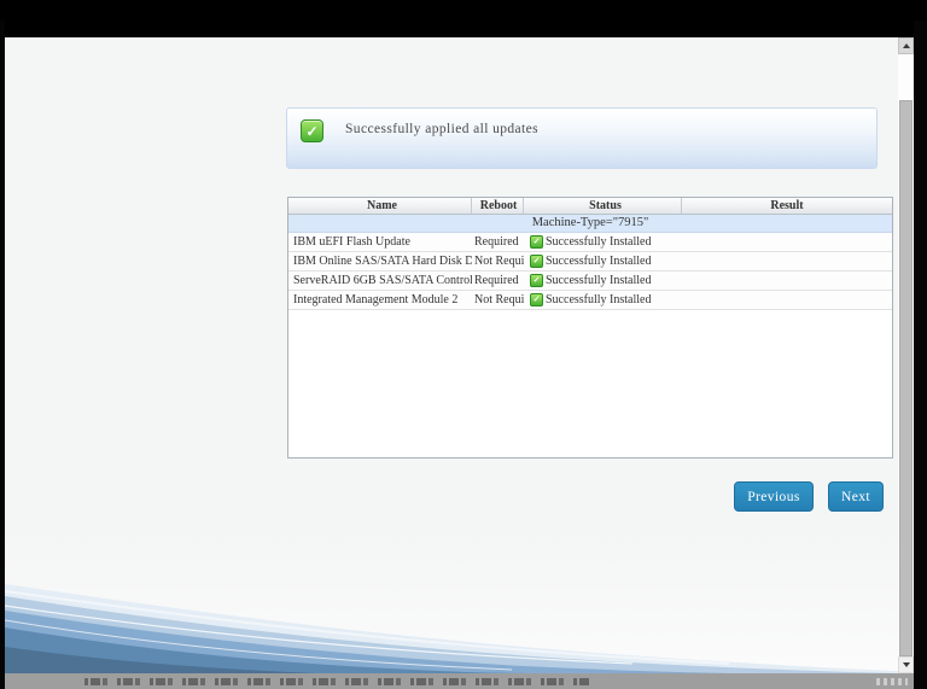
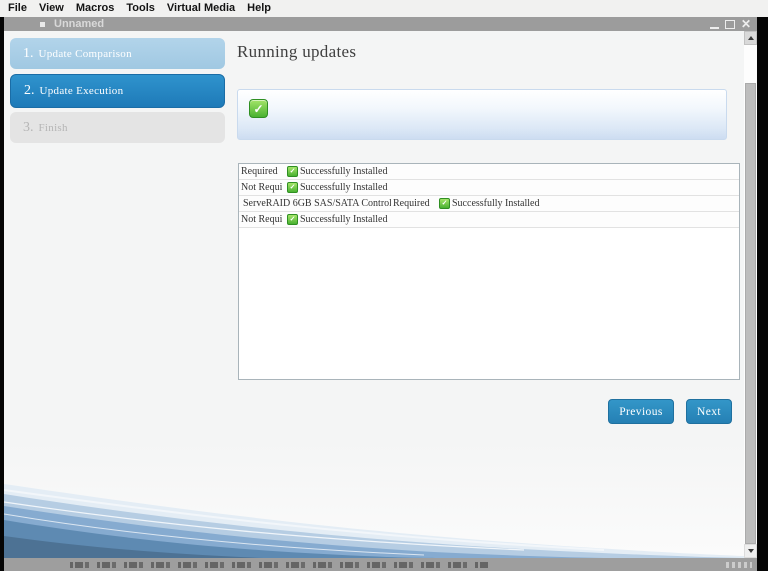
+ File
+ View
+ Macros
+ Tools
+ Virtual Media
+ Help
+ Unnamed
+ ✕
+ 1.
+ Update Comparison
+ 2.
+ Update Execution
+ 3.
+ Finish
+ Running updates
  ✓
- Successfully applied all updates
- Name
- Reboot
- Status
- Result
- Machine-Type="7915"
- IBM uEFI Flash Update
  Required
  Successfully Installed
- IBM Online SAS/SATA Hard Disk D
  Not Requi
  Successfully Installed
  ServeRAID 6GB SAS/SATA Control
  Required
  Successfully Installed
- Integrated Management Module 2
  Not Requi
  Successfully Installed
  Previous
  Next
